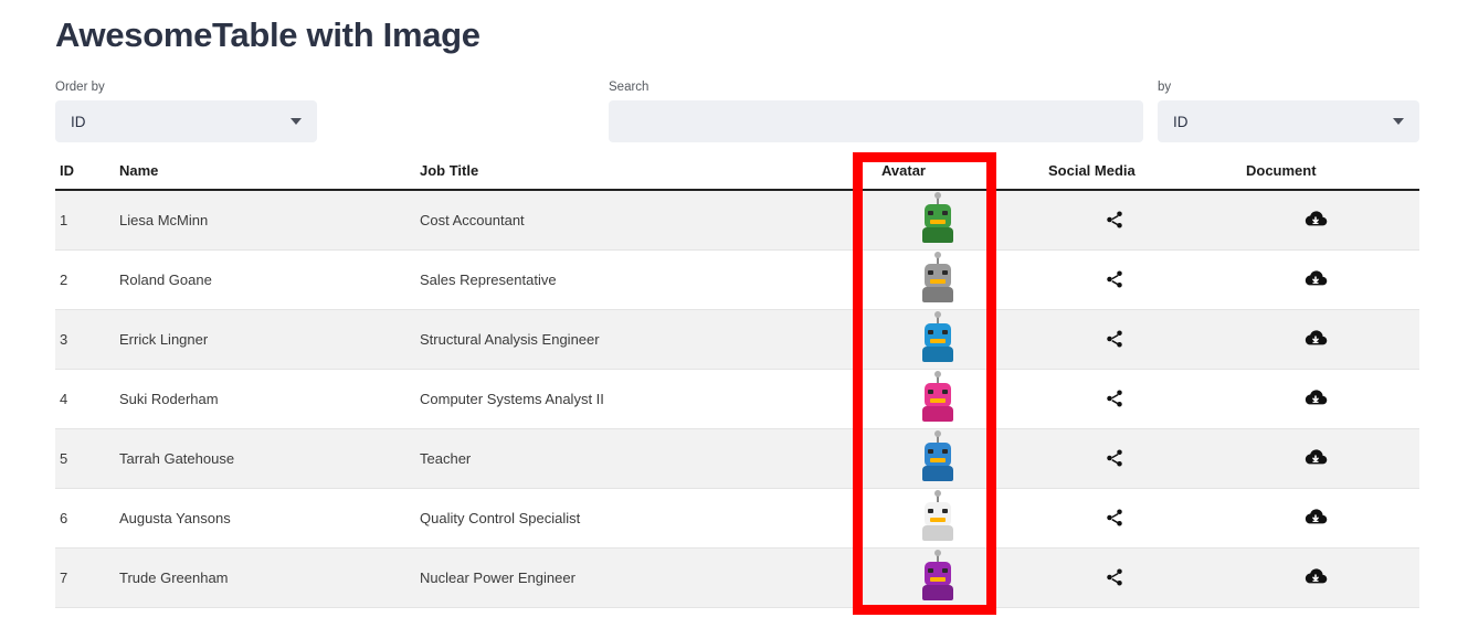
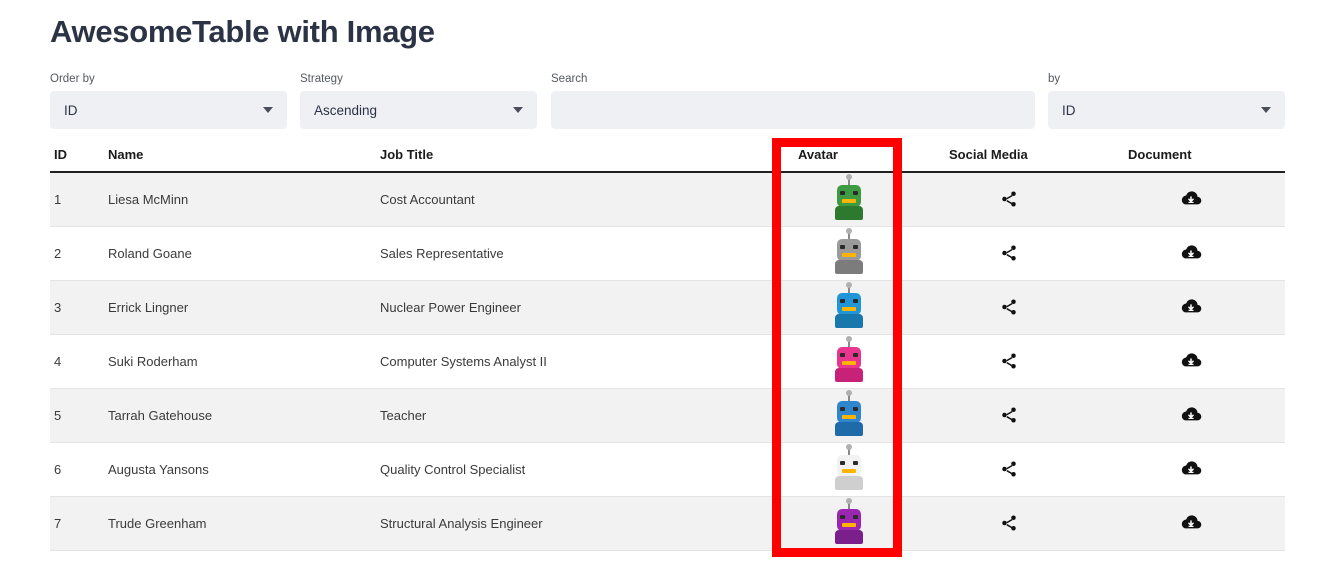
  AwesomeTable with Image
  Order by
  ID
+ Strategy
+ Ascending
  Search
  by
  ID
  ID	Name	Job Title	Avatar	Social Media	Document
  1	Liesa McMinn	Cost Accountant
  2	Roland Goane	Sales Representative
- 3	Errick Lingner	Structural Analysis Engineer
+ 3	Errick Lingner	Nuclear Power Engineer
  4	Suki Roderham	Computer Systems Analyst II
  5	Tarrah Gatehouse	Teacher
  6	Augusta Yansons	Quality Control Specialist
- 7	Trude Greenham	Nuclear Power Engineer
+ 7	Trude Greenham	Structural Analysis Engineer
